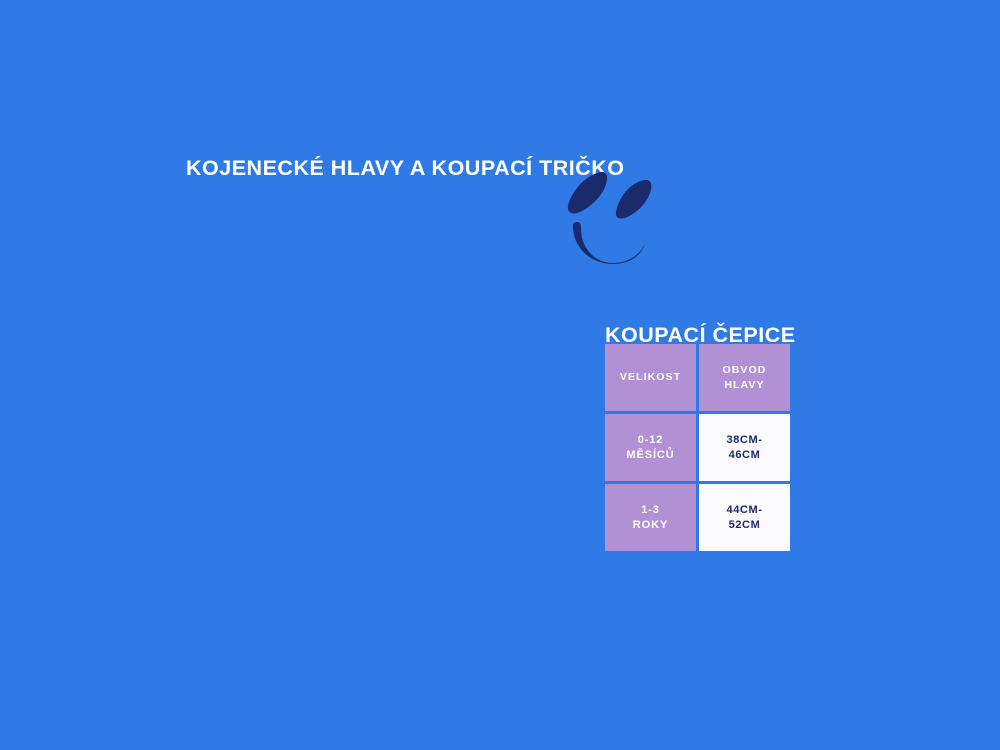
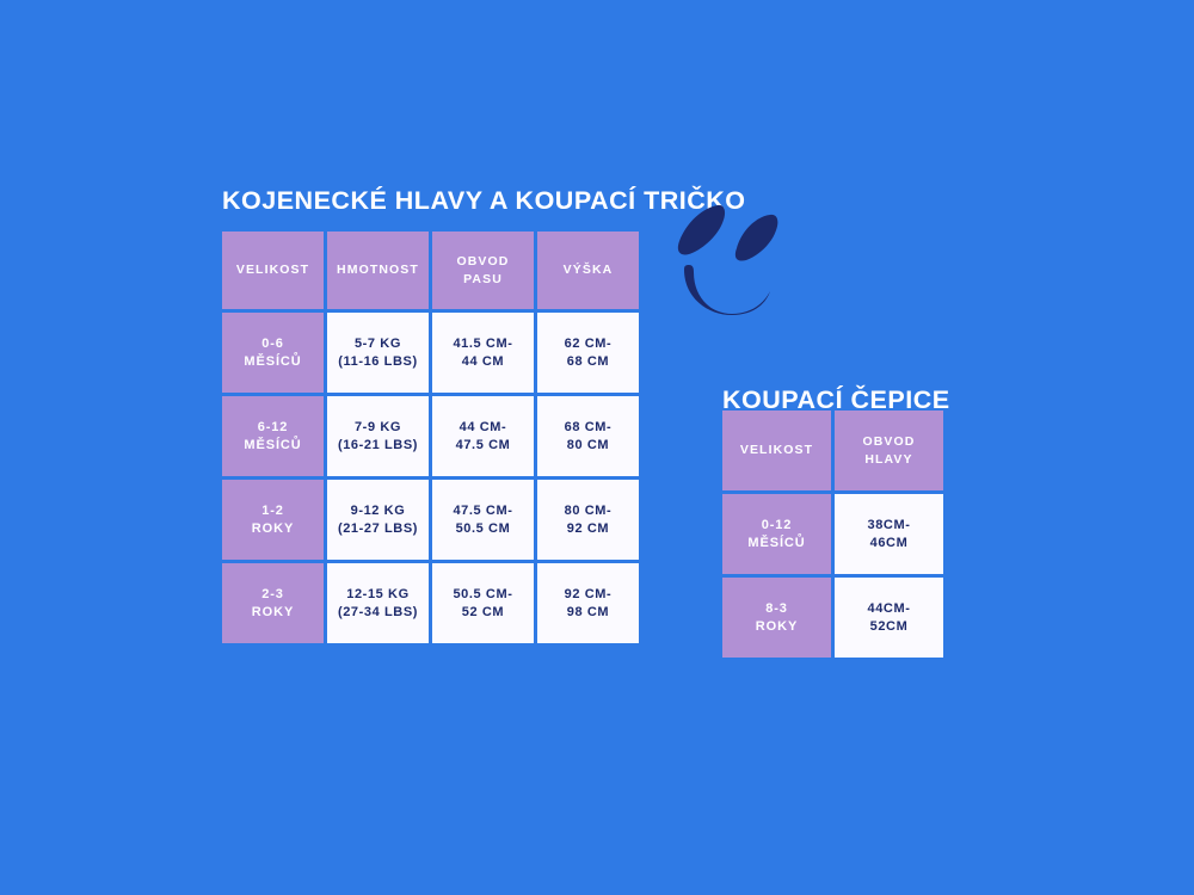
  KOJENECKÉ HLAVY A KOUPACÍ TRIČKO
+ VELIKOST	HMOTNOST	OBVOD PASU	VÝŠKA
+ 0-6MĚSÍCŮ	5-7 KG(11-16 LBS)	41.5 CM-44 CM	62 CM-68 CM
+ 6-12MĚSÍCŮ	7-9 KG(16-21 LBS)	44 CM-47.5 CM	68 CM-80 CM
+ 1-2ROKY	9-12 KG(21-27 LBS)	47.5 CM-50.5 CM	80 CM-92 CM
+ 2-3ROKY	12-15 KG(27-34 LBS)	50.5 CM-52 CM	92 CM-98 CM
  KOUPACÍ ČEPICE
  VELIKOST	OBVODHLAVY
  0-12MĚSÍCŮ	38CM-46CM
- 1-3ROKY	44CM-52CM
+ 8-3ROKY	44CM-52CM
